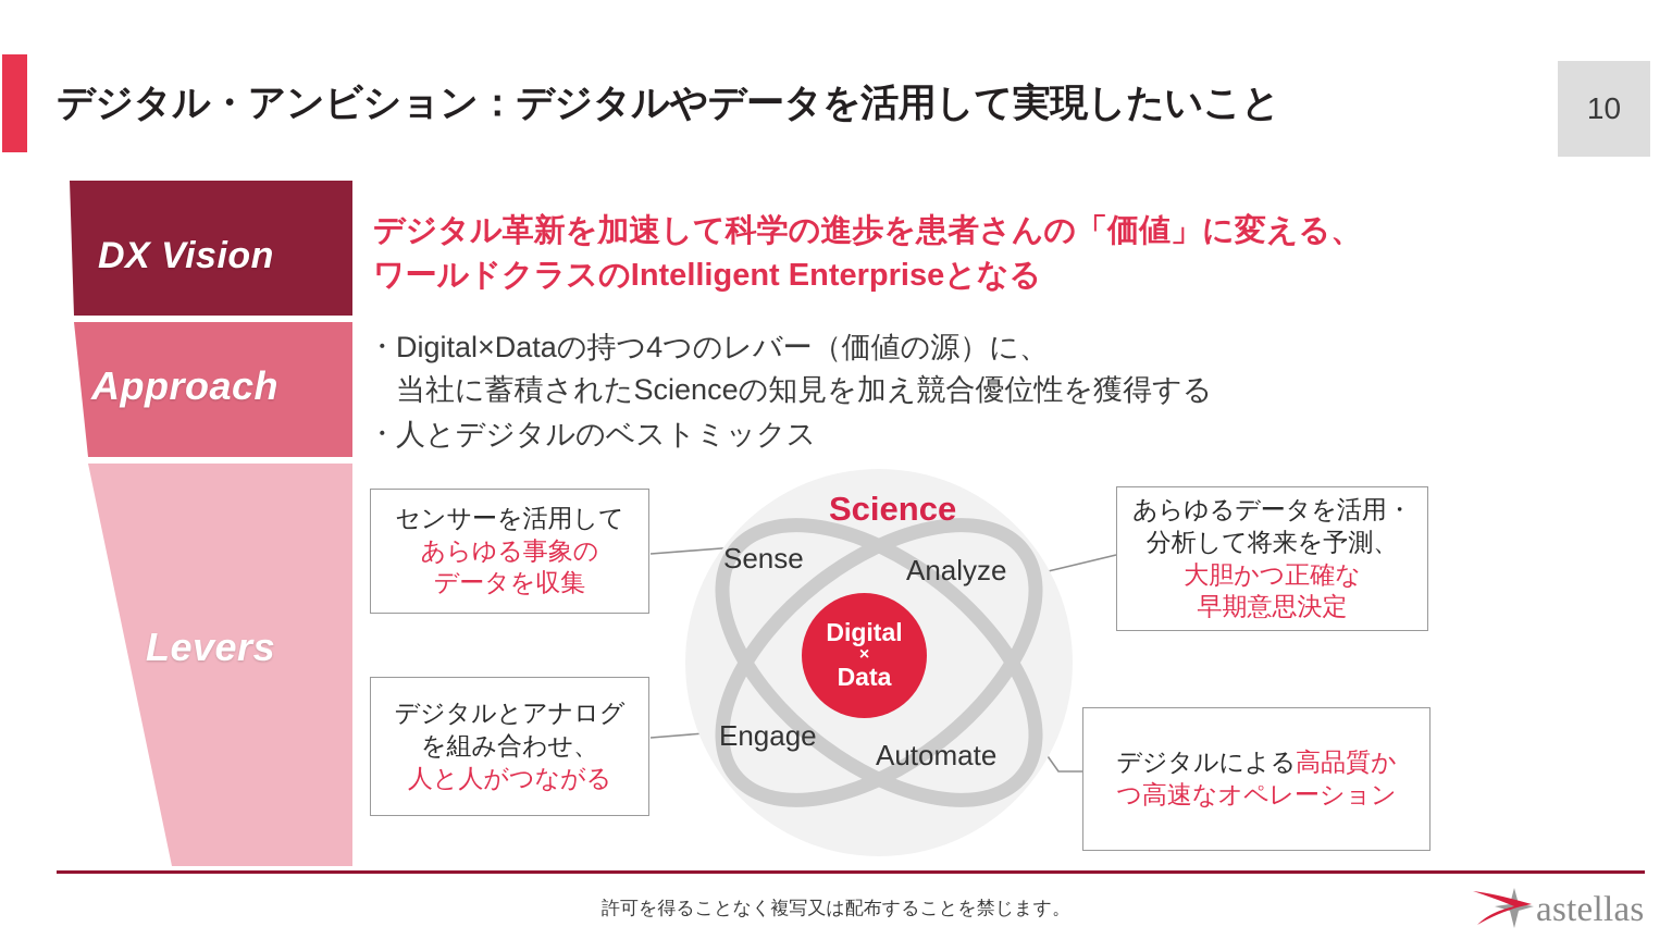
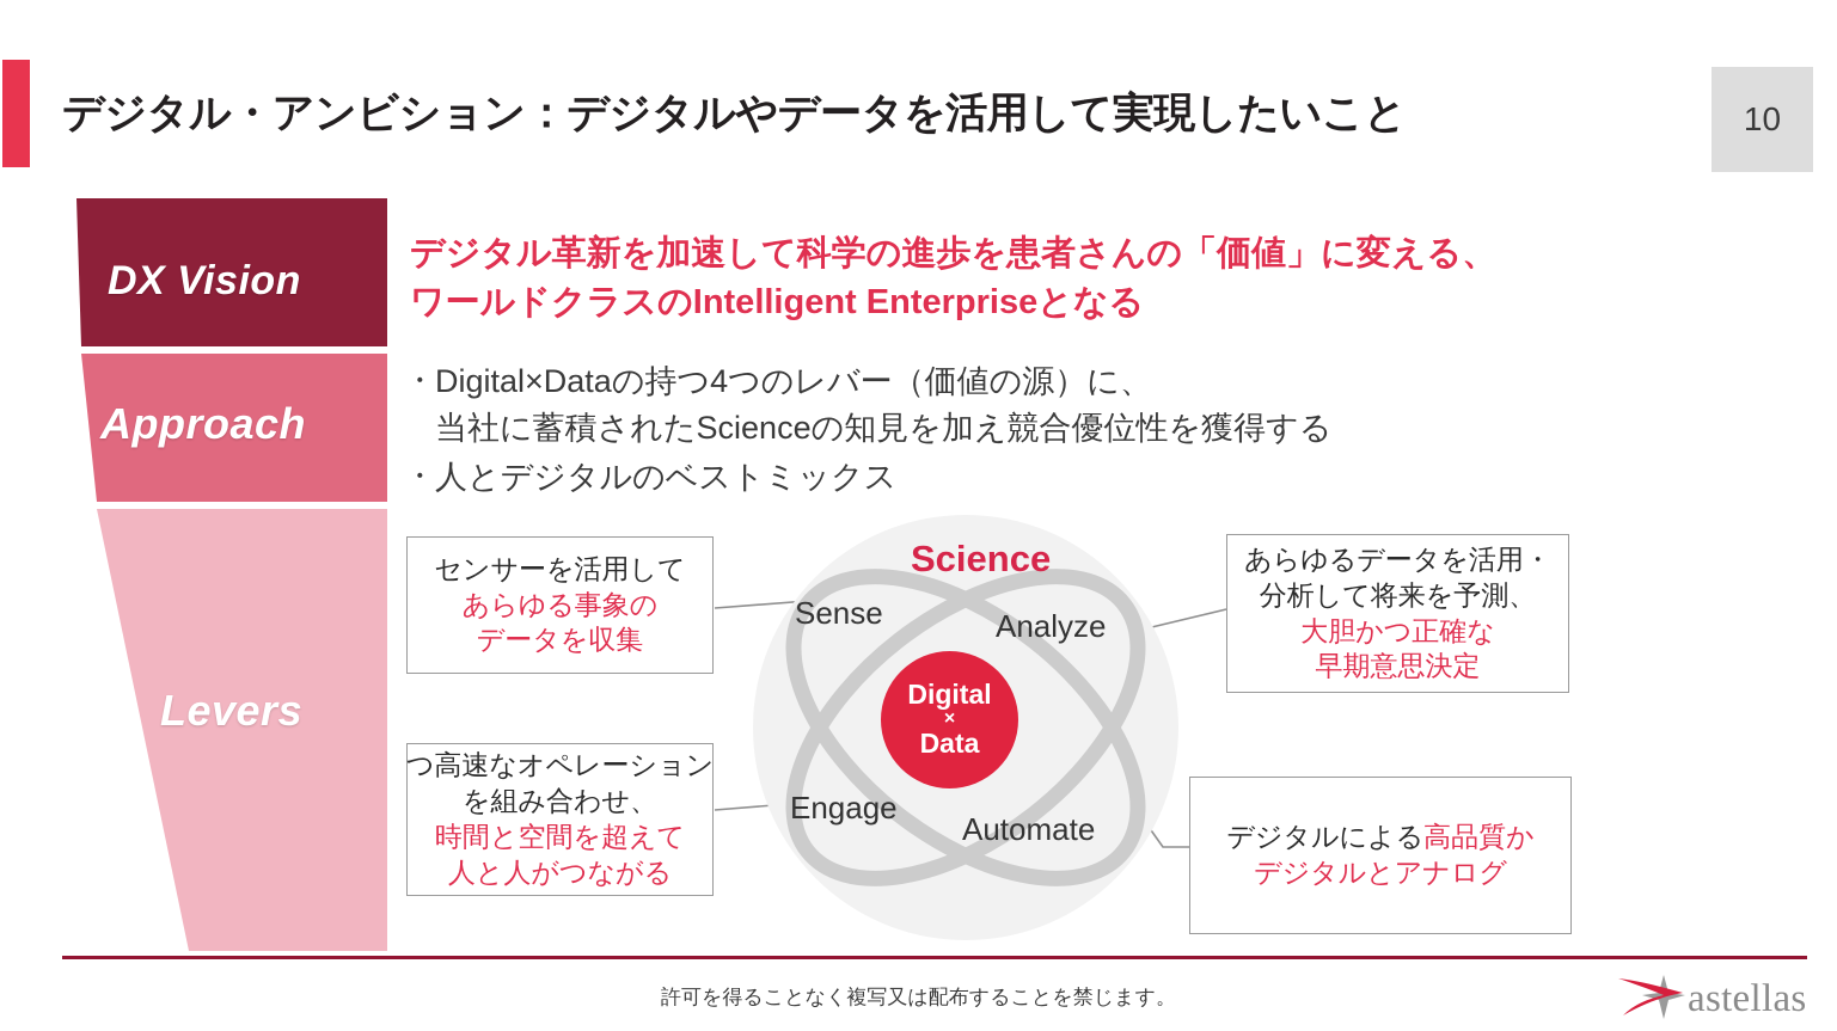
  デジタル・アンビション：デジタルやデータを活用して実現したいこと
  10
  DX Vision
  Approach
  Levers
  デジタル革新を加速して科学の進歩を患者さんの「価値」に変える、
  ワールドクラスのIntelligent Enterpriseとなる
  ・
  Digital×Dataの持つ4つのレバー（価値の源）に、
  当社に蓄積されたScienceの知見を加え競合優位性を獲得する
  ・
  人とデジタルのベストミックス
  Science
  Sense
  Analyze
  Engage
  Automate
  Digital
  ×
  Data
  センサーを活用して
  あらゆる事象の
  データを収集
  あらゆるデータを活用・
  分析して将来を予測、
  大胆かつ正確な
  早期意思決定
- デジタルとアナログ
+ つ高速なオペレーション
  を組み合わせ、
+ 時間と空間を超えて
  人と人がつながる
  デジタルによる高品質か
- つ高速なオペレーション
+ デジタルとアナログ
  許可を得ることなく複写又は配布することを禁じます。
  astellas
